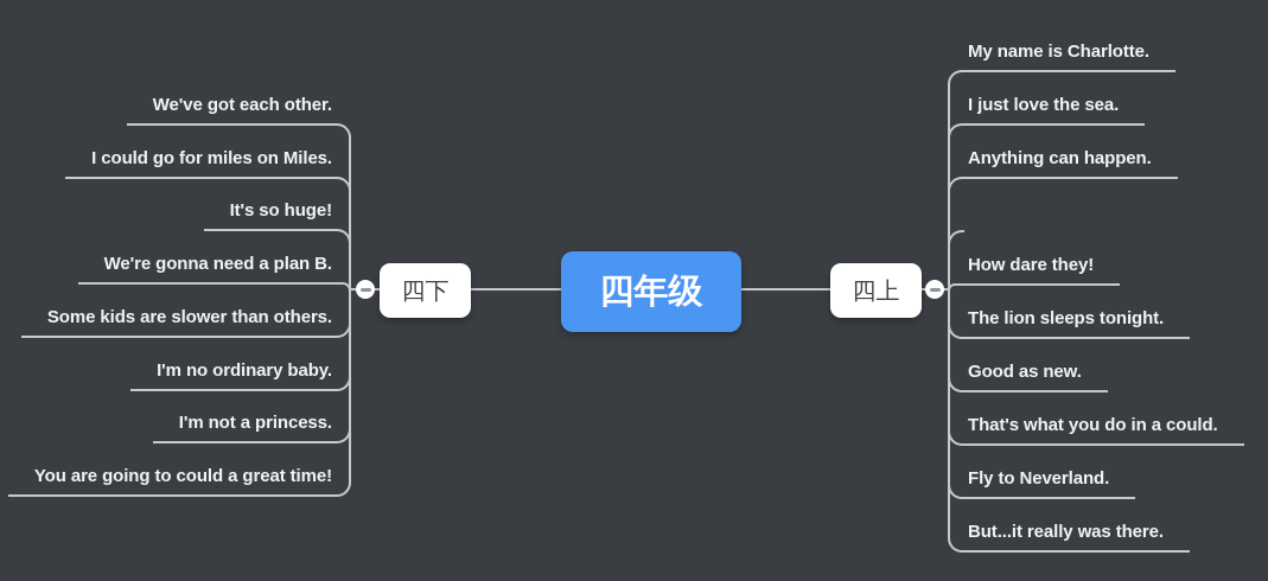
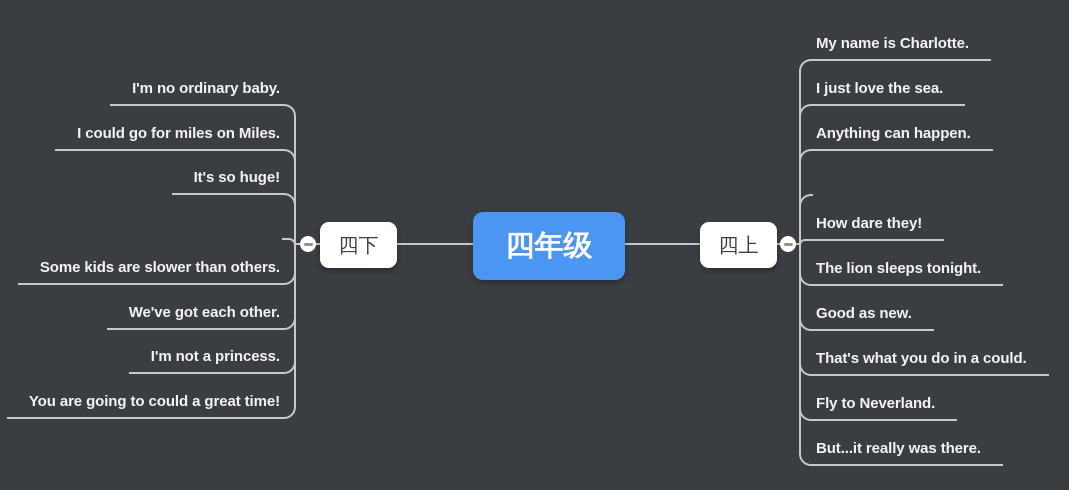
  四年级
  四下
  四上
- We've got each other.
+ I'm no ordinary baby.
  I could go for miles on Miles.
  It's so huge!
- We're gonna need a plan B.
  Some kids are slower than others.
- I'm no ordinary baby.
+ We've got each other.
  I'm not a princess.
  You are going to could a great time!
  My name is Charlotte.
  I just love the sea.
  Anything can happen.
  How dare they!
  The lion sleeps tonight.
  Good as new.
  That's what you do in a could.
  Fly to Neverland.
  But...it really was there.
